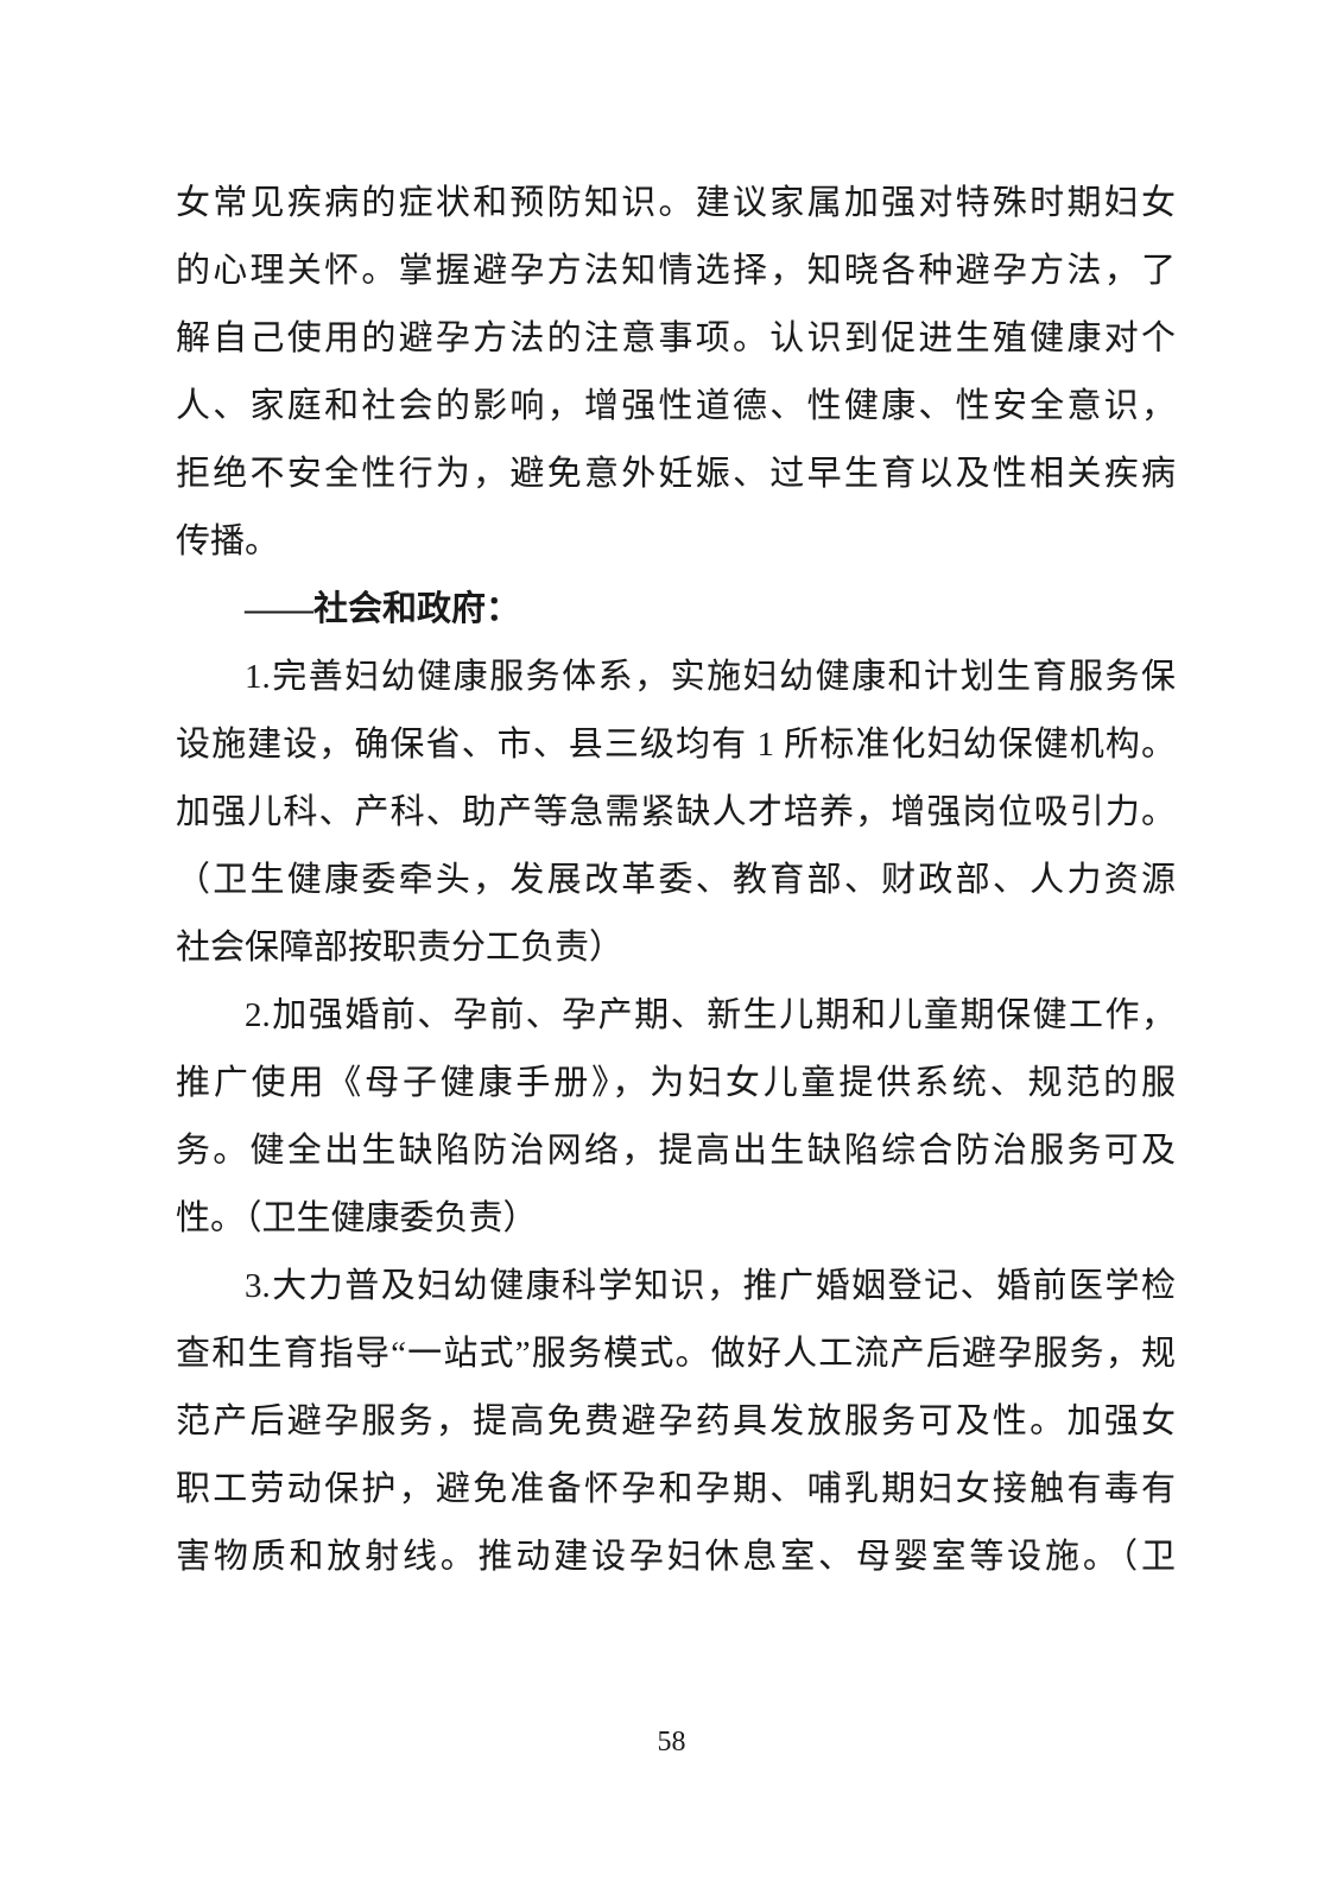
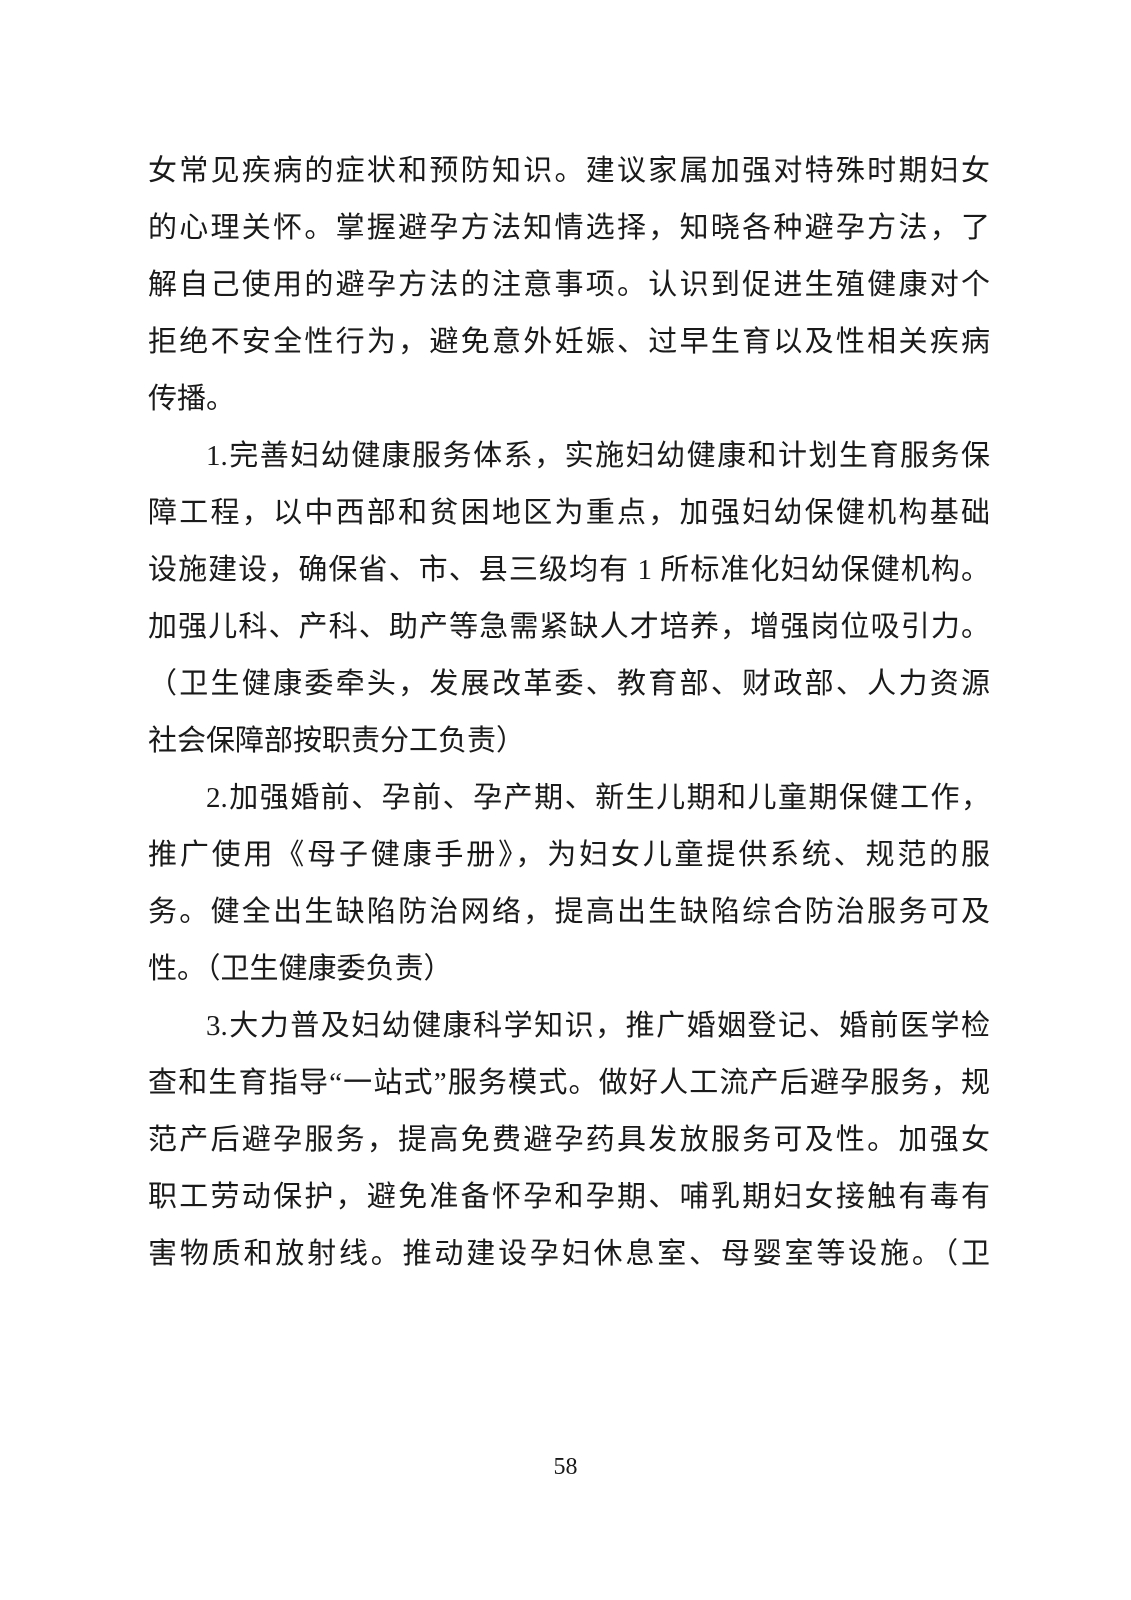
  女常见疾病的症状和预防知识。建议家属加强对特殊时期妇女
  的心理关怀。掌握避孕方法知情选择，知晓各种避孕方法，了
  解自己使用的避孕方法的注意事项。认识到促进生殖健康对个
- 人、家庭和社会的影响，增强性道德、性健康、性安全意识，
  拒绝不安全性行为，避免意外妊娠、过早生育以及性相关疾病
  传播。
- ——社会和政府：
  1.完善妇幼健康服务体系，实施妇幼健康和计划生育服务保
+ 障工程，以中西部和贫困地区为重点，加强妇幼保健机构基础
  设施建设，确保省、市、县三级均有 1 所标准化妇幼保健机构。
  加强儿科、产科、助产等急需紧缺人才培养，增强岗位吸引力。
  （卫生健康委牵头，发展改革委、教育部、财政部、人力资源
  社会保障部按职责分工负责）
  2.加强婚前、孕前、孕产期、新生儿期和儿童期保健工作，
  推广使用《母子健康手册》，为妇女儿童提供系统、规范的服
  务。健全出生缺陷防治网络，提高出生缺陷综合防治服务可及
  性。（卫生健康委负责）
  3.大力普及妇幼健康科学知识，推广婚姻登记、婚前医学检
  查和生育指导“一站式”服务模式。做好人工流产后避孕服务，规
  范产后避孕服务，提高免费避孕药具发放服务可及性。加强女
  职工劳动保护，避免准备怀孕和孕期、哺乳期妇女接触有毒有
  害物质和放射线。推动建设孕妇休息室、母婴室等设施。（卫
  58
